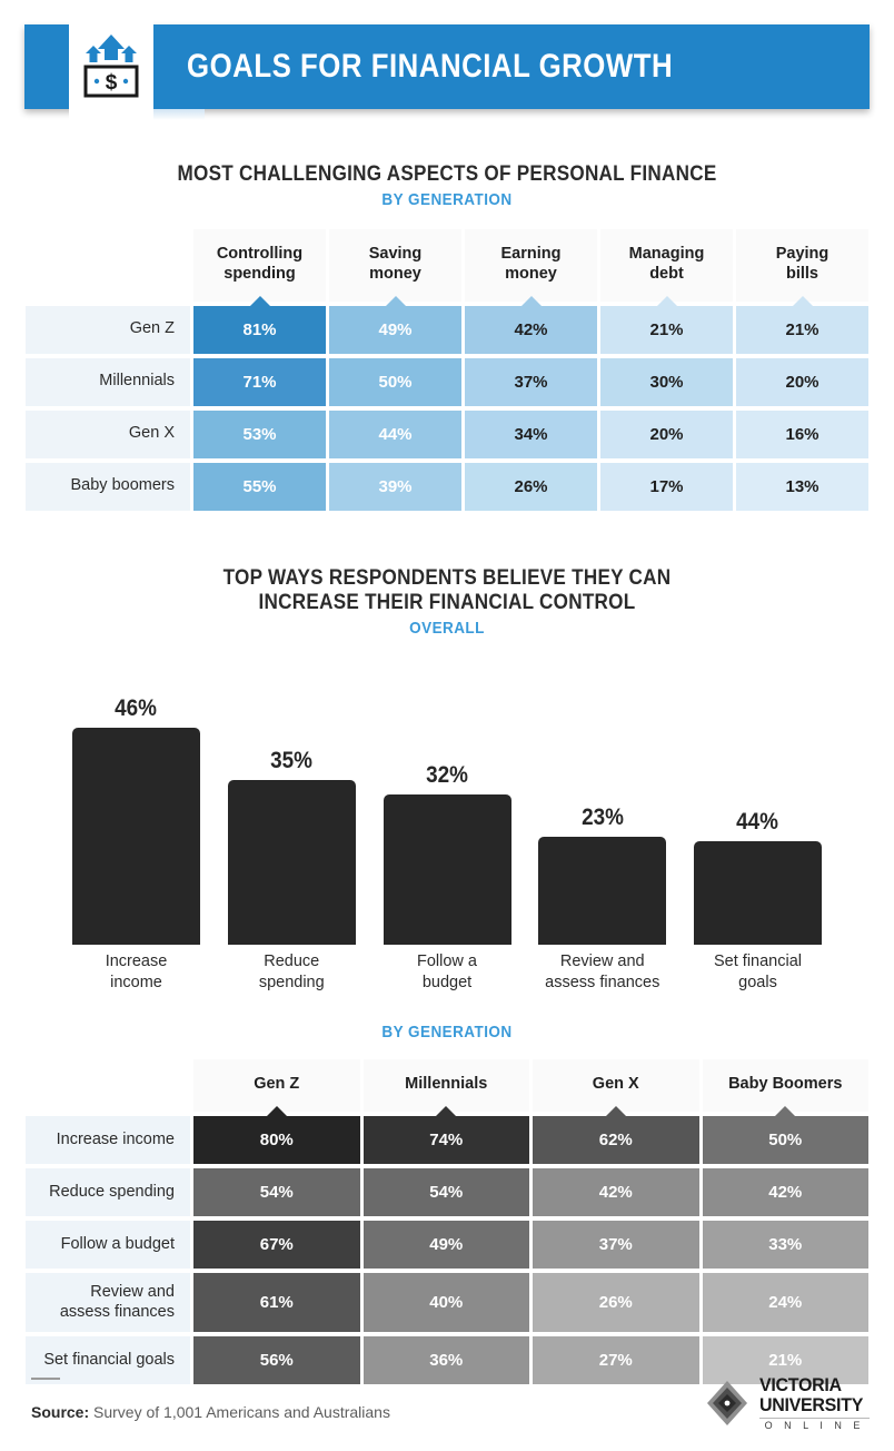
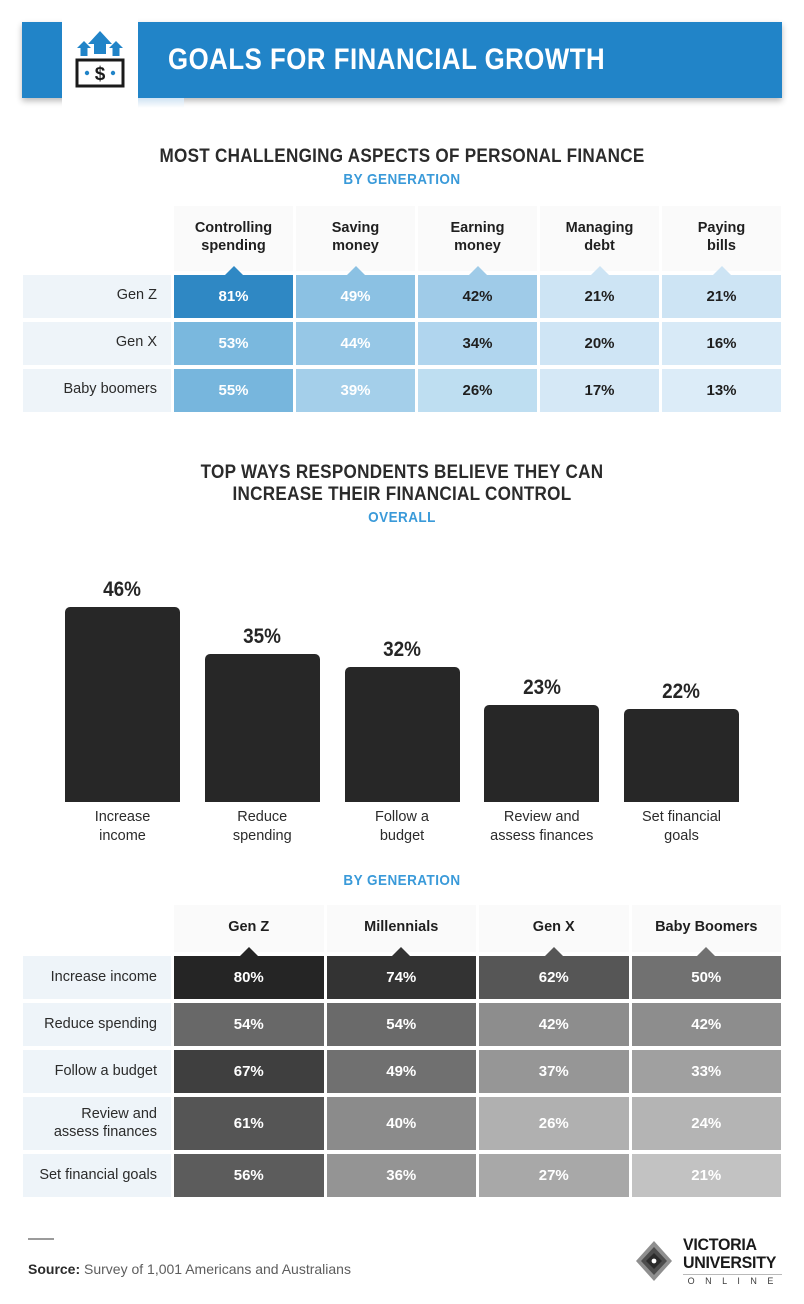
  $
  GOALS FOR FINANCIAL GROWTH
  MOST CHALLENGING ASPECTS OF PERSONAL FINANCE
  BY GENERATION
  	Controllingspending	Savingmoney	Earningmoney	Managingdebt	Payingbills
  Gen Z	81%	49%	42%	21%	21%
- Millennials	71%	50%	37%	30%	20%
  Gen X	53%	44%	34%	20%	16%
  Baby boomers	55%	39%	26%	17%	13%
  TOP WAYS RESPONDENTS BELIEVE THEY CAN
  INCREASE THEIR FINANCIAL CONTROL
  OVERALL
  46%
  35%
  32%
  23%
- 44%
+ 22%
  Increase
  income
  Reduce
  spending
  Follow a
  budget
  Review and
  assess finances
  Set financial
  goals
  BY GENERATION
  	Gen Z	Millennials	Gen X	Baby Boomers
  Increase income	80%	74%	62%	50%
  Reduce spending	54%	54%	42%	42%
  Follow a budget	67%	49%	37%	33%
  Review andassess finances	61%	40%	26%	24%
  Set financial goals	56%	36%	27%	21%
  Source: Survey of 1,001 Americans and Australians
  VICTORIA
  UNIVERSITY
  O N L I N E
